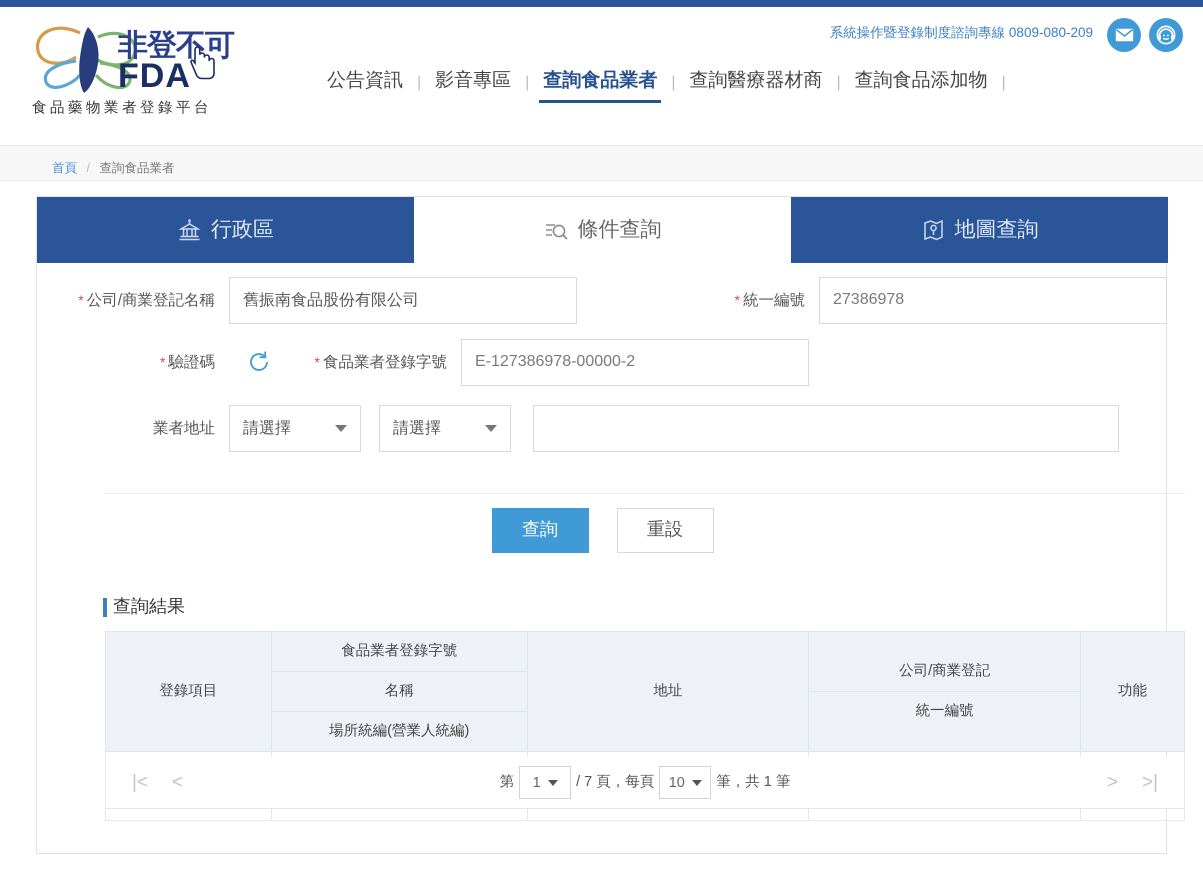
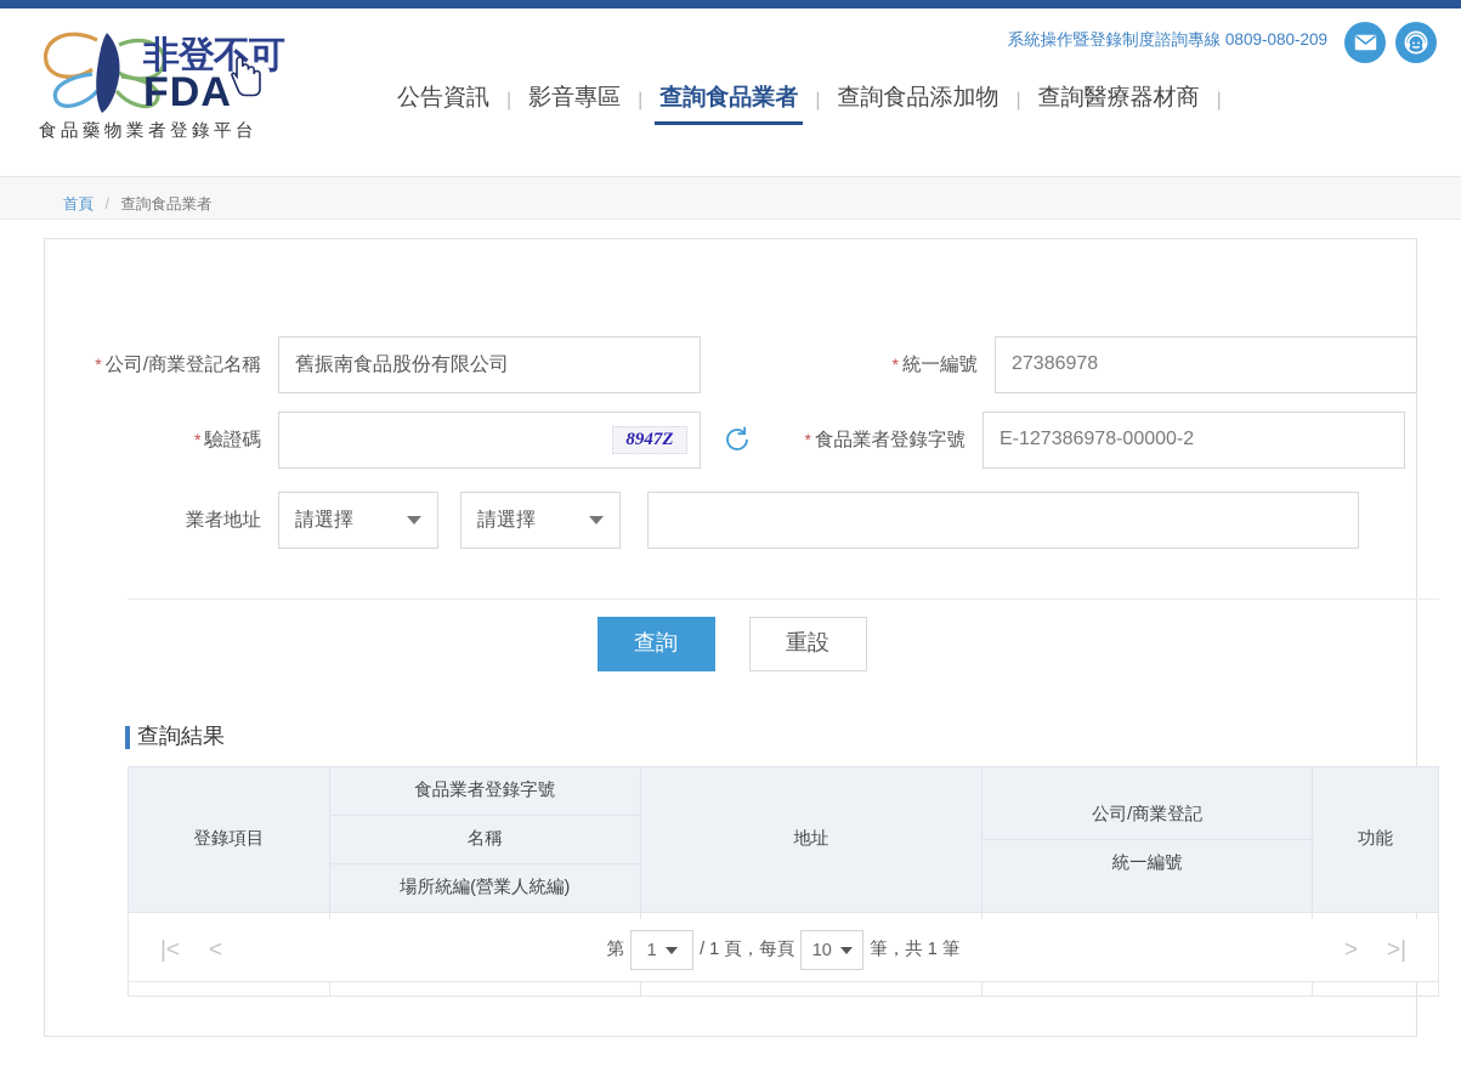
  非登不可
  FDA
  食品藥物業者登錄平台
  系統操作暨登錄制度諮詢專線 0809-080-209
  公告資訊
  |
  影音專區
  |
  查詢食品業者
  |
- 查詢醫療器材商
+ 查詢食品添加物
  |
- 查詢食品添加物
+ 查詢醫療器材商
  |
  首頁 / 查詢食品業者
- 行政區
- 條件查詢
- 地圖查詢
  * 公司/商業登記名稱
  舊振南食品股份有限公司
  * 統一編號
  27386978
  * 驗證碼
+ 8947Z
  * 食品業者登錄字號
  E-127386978-00000-2
  業者地址
  請選擇
  請選擇
  查詢
  重設
  查詢結果
  登錄項目	食品業者登錄字號 名稱 場所統編(營業人統編)	地址	公司/商業登記 統一編號	功能
  |<
  <
  第
  1
- / 7 頁，每頁
+ / 1 頁，每頁
  10
  筆，共 1 筆
  >
  >|
